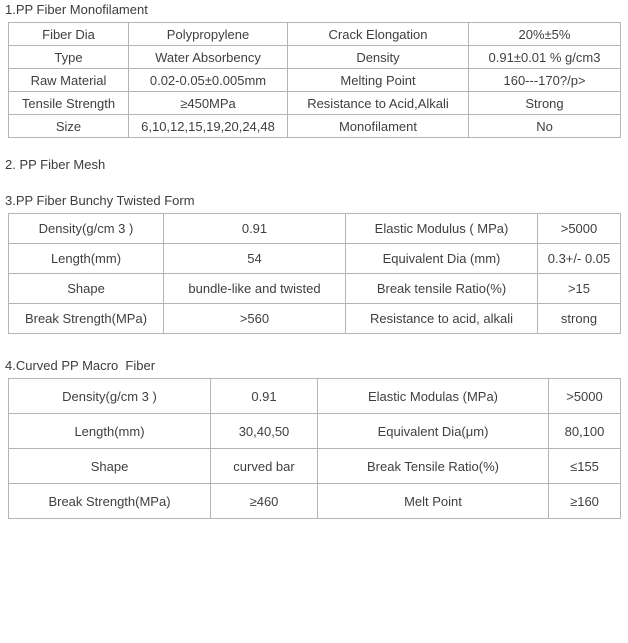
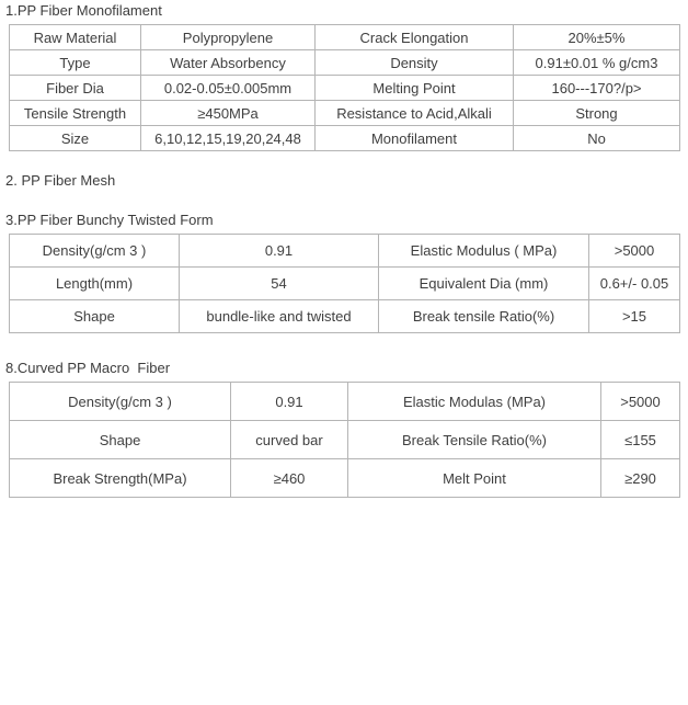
  1.PP Fiber Monofilament
- Fiber Dia	Polypropylene	Crack Elongation	20%±5%
+ Raw Material	Polypropylene	Crack Elongation	20%±5%
  Type	Water Absorbency	Density	0.91±0.01 % g/cm3
- Raw Material	0.02-0.05±0.005mm	Melting Point	160---170?/p>
+ Fiber Dia	0.02-0.05±0.005mm	Melting Point	160---170?/p>
  Tensile Strength	≥450MPa	Resistance to Acid,Alkali	Strong
  Size	6,10,12,15,19,20,24,48	Monofilament	No
  2. PP Fiber Mesh
  3.PP Fiber Bunchy Twisted Form
  Density(g/cm 3 )	0.91	Elastic Modulus ( MPa)	>5000
- Length(mm)	54	Equivalent Dia (mm)	0.3+/- 0.05
+ Length(mm)	54	Equivalent Dia (mm)	0.6+/- 0.05
  Shape	bundle-like and twisted	Break tensile Ratio(%)	>15
- Break Strength(MPa)	>560	Resistance to acid, alkali	strong
- 4.Curved PP Macro Fiber
+ 8.Curved PP Macro Fiber
  Density(g/cm 3 )	0.91	Elastic Modulas (MPa)	>5000
- Length(mm)	30,40,50	Equivalent Dia(μm)	80,100
  Shape	curved bar	Break Tensile Ratio(%)	≤155
- Break Strength(MPa)	≥460	Melt Point	≥160
+ Break Strength(MPa)	≥460	Melt Point	≥290
